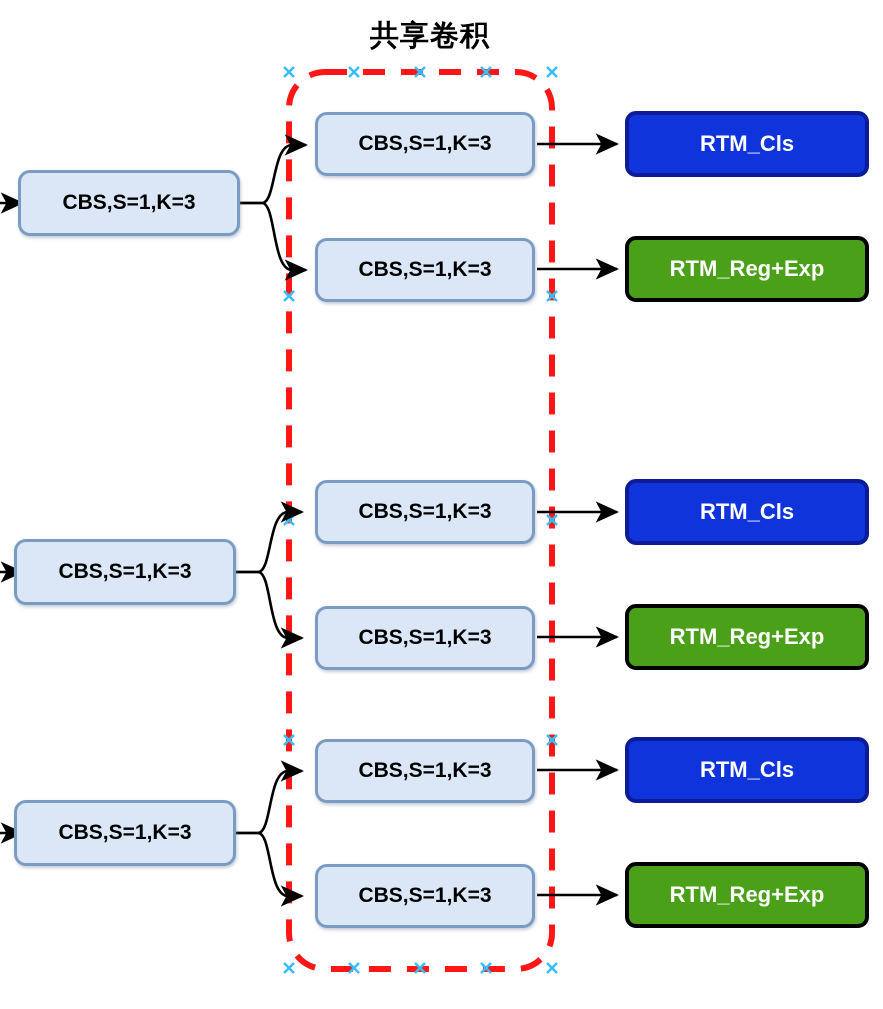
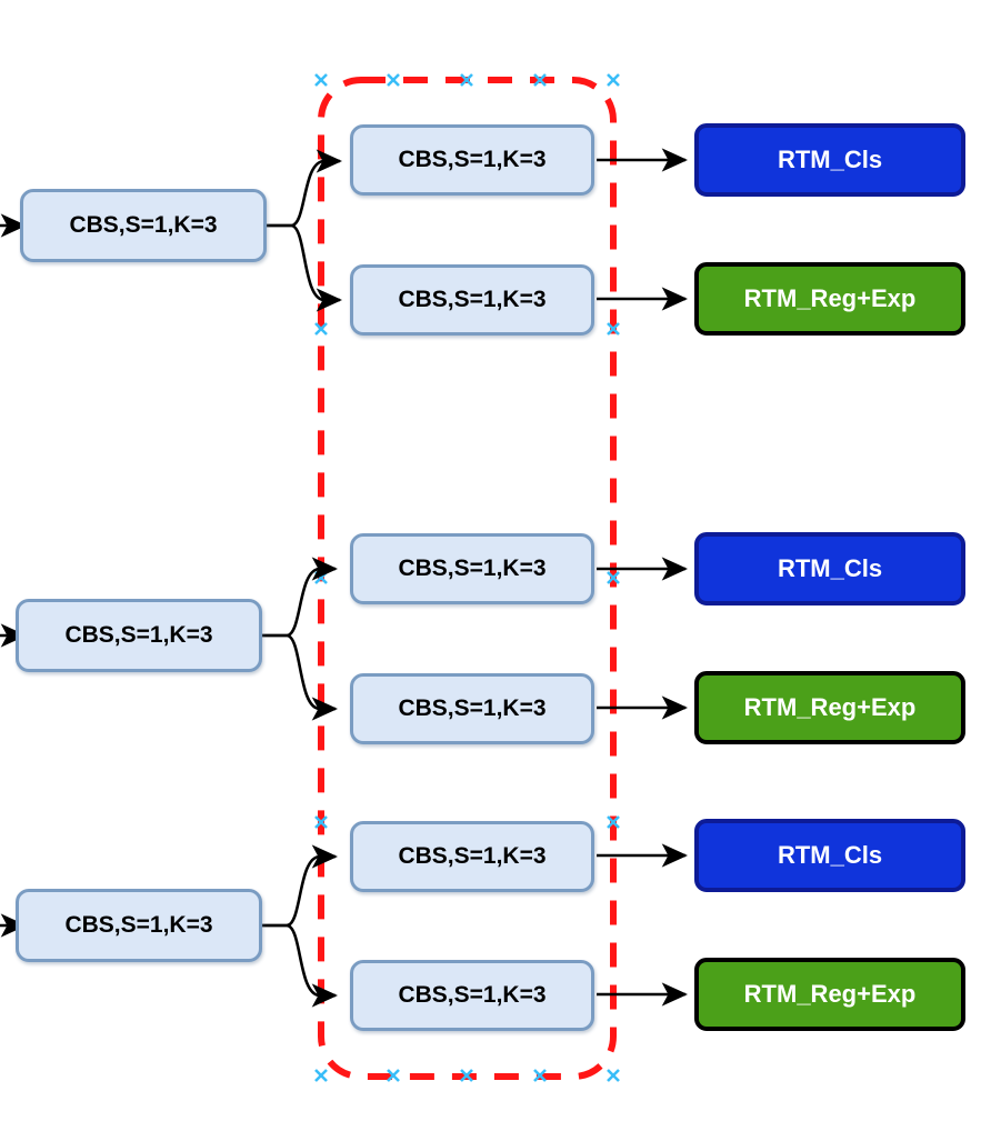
- 共享卷积
  CBS,S=1,K=3
  CBS,S=1,K=3
  CBS,S=1,K=3
  RTM_Cls
  RTM_Reg+Exp
  CBS,S=1,K=3
  CBS,S=1,K=3
  CBS,S=1,K=3
  RTM_Cls
  RTM_Reg+Exp
  CBS,S=1,K=3
  CBS,S=1,K=3
  CBS,S=1,K=3
  RTM_Cls
  RTM_Reg+Exp
